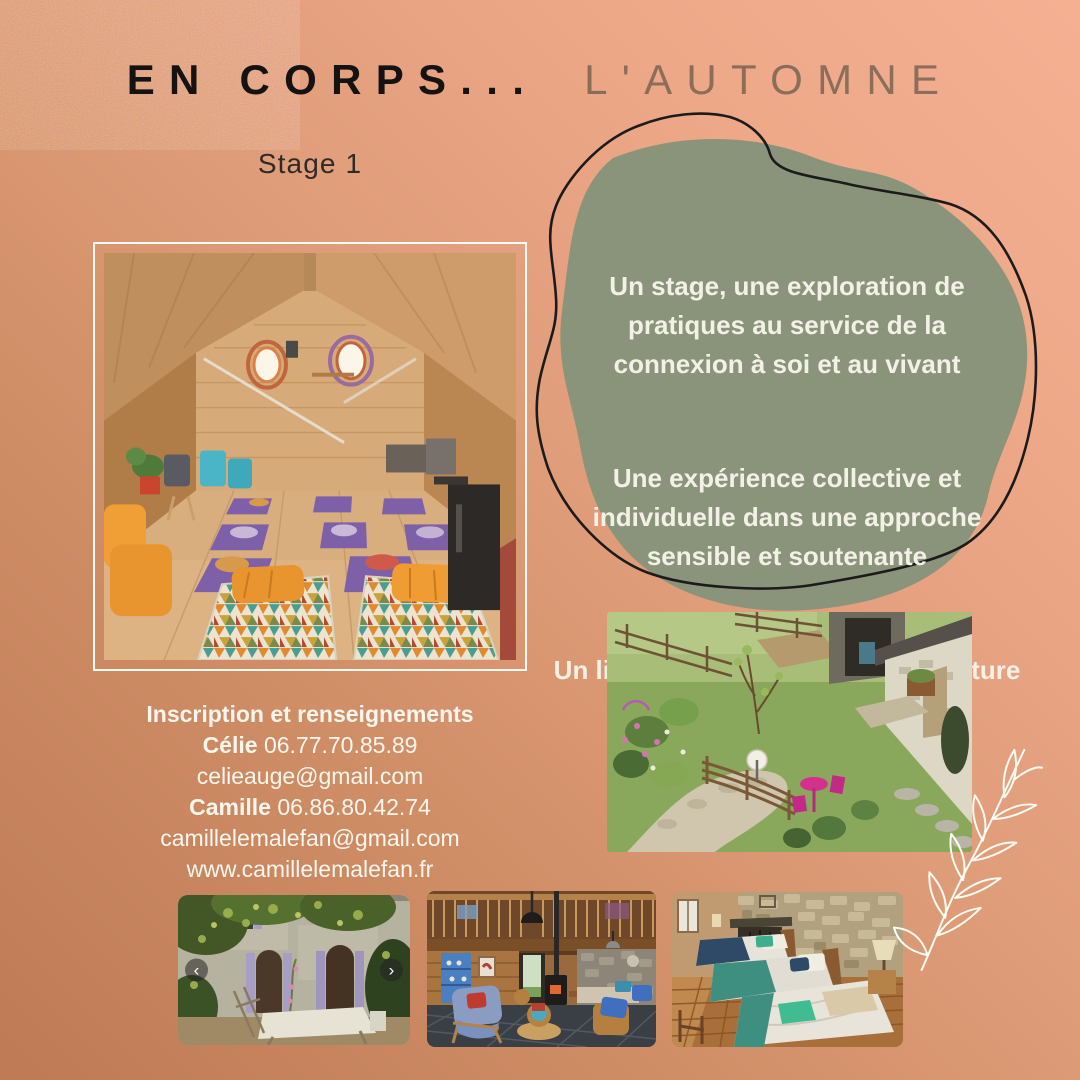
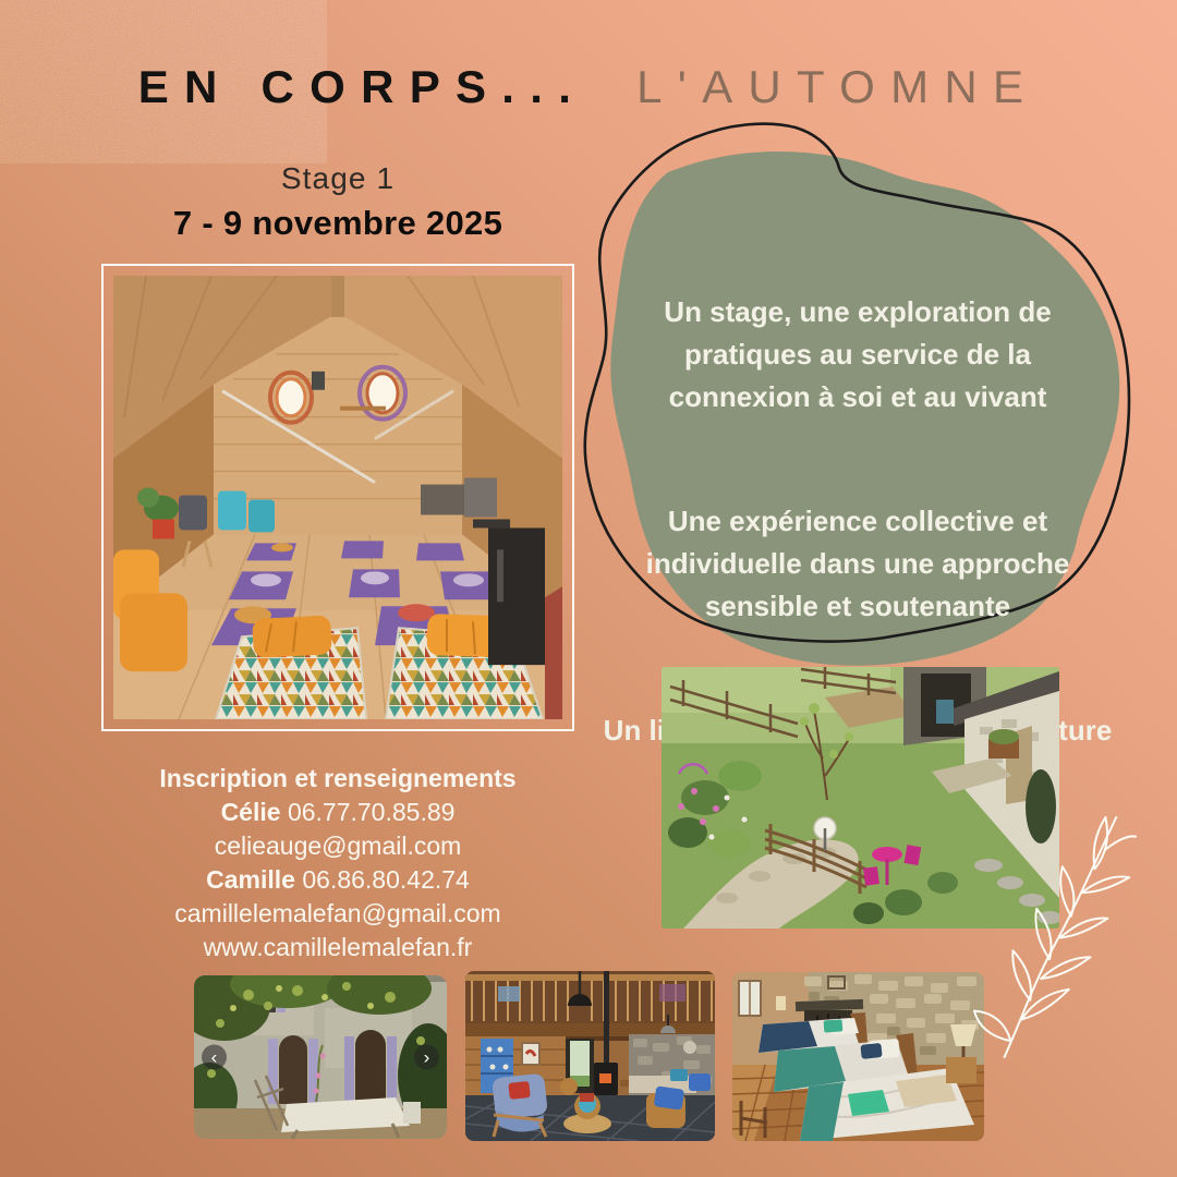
  EN CORPS...
  L'AUTOMNE
  Stage 1
+ 7 - 9 novembre 2025
  Un stage, une exploration de
  pratiques au service de la
  connexion à soi et au vivant
  Une expérience collective et
  individuelle dans une approche
  sensible et soutenante
  Inscription et renseignements
  Célie 06.77.70.85.89
  celieauge@gmail.com
  Camille 06.86.80.42.74
  camillelemalefan@gmail.com
  www.camillelemalefan.fr
  ‹
  ›
